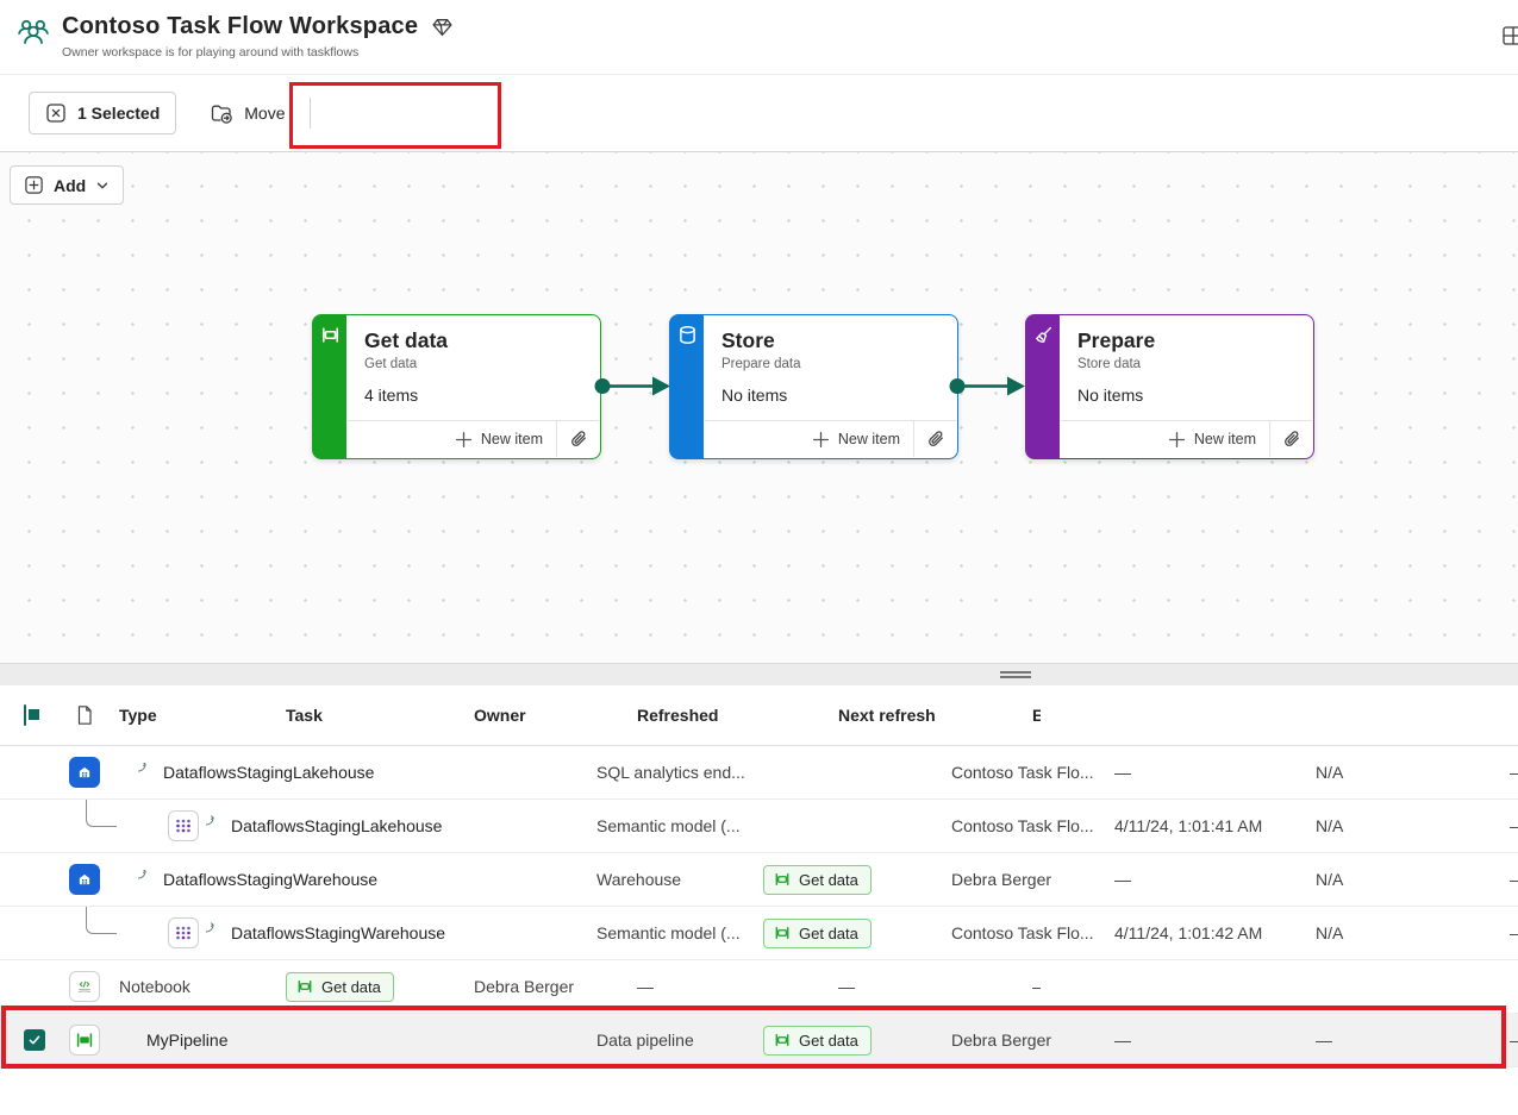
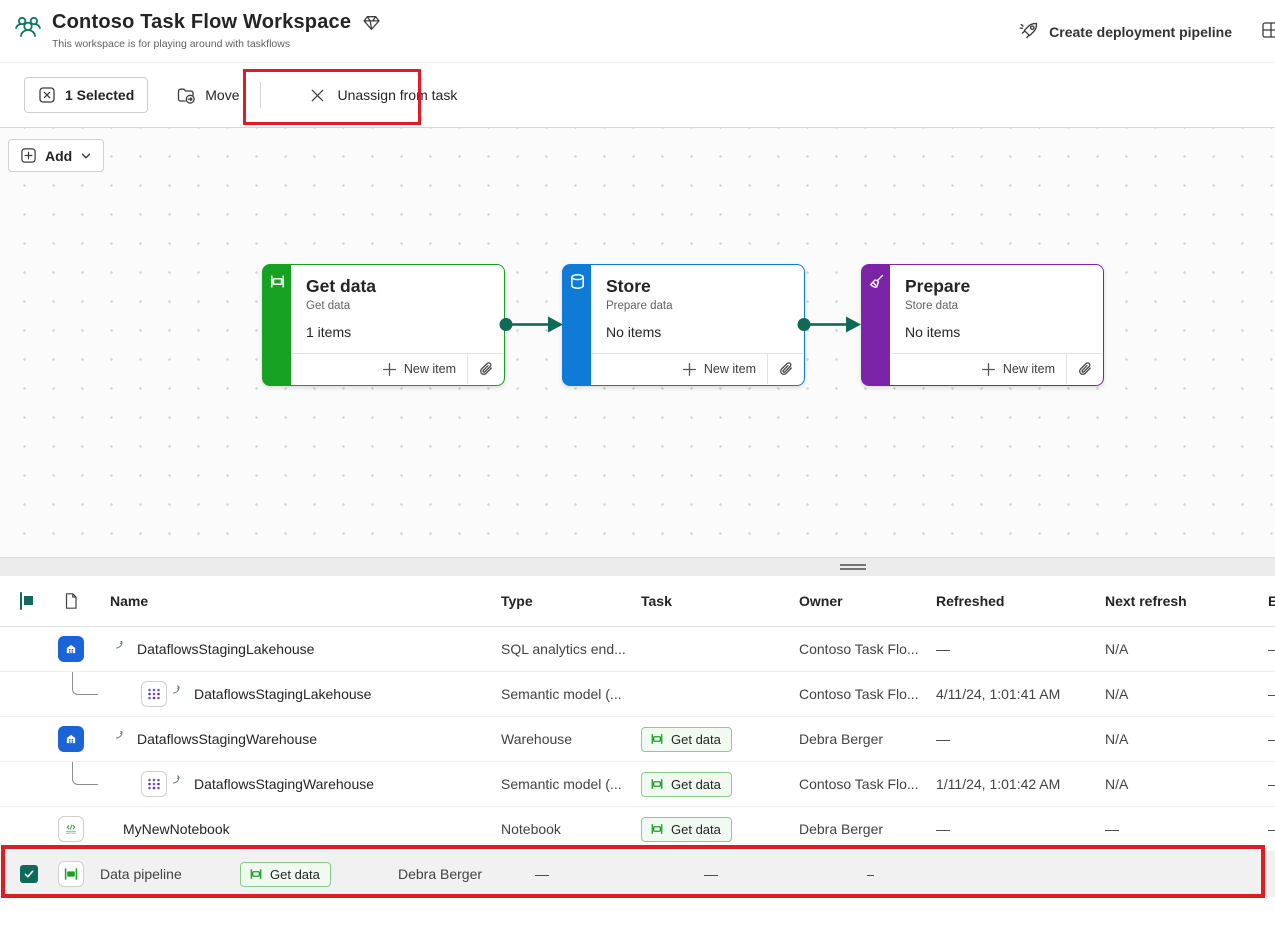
  Contoso Task Flow Workspace
- Owner workspace is for playing around with taskflows
+ This workspace is for playing around with taskflows
+ Create deployment pipeline
  1 Selected
  Move
+ Unassign from task
  Add
  Get data
  Get data
- 4 items
+ 1 items
  New item
  Store
  Prepare data
  No items
  New item
  Prepare
  Store data
  No items
  New item
+ Name
  Type
  Task
  Owner
  Refreshed
  Next refresh
  E
  DataflowsStagingLakehouse
  SQL analytics end...
  Contoso Task Flo...
  —
  N/A
  DataflowsStagingLakehouse
  Semantic model (...
  Contoso Task Flo...
  4/11/24, 1:01:41 AM
  N/A
  DataflowsStagingWarehouse
  Warehouse
  Get data
  Debra Berger
  —
  N/A
  DataflowsStagingWarehouse
  Semantic model (...
  Get data
  Contoso Task Flo...
- 4/11/24, 1:01:42 AM
+ 1/11/24, 1:01:42 AM
  N/A
+ MyNewNotebook
  Notebook
  Get data
  Debra Berger
  —
  —
- MyPipeline
  Data pipeline
  Get data
  Debra Berger
  —
  —
